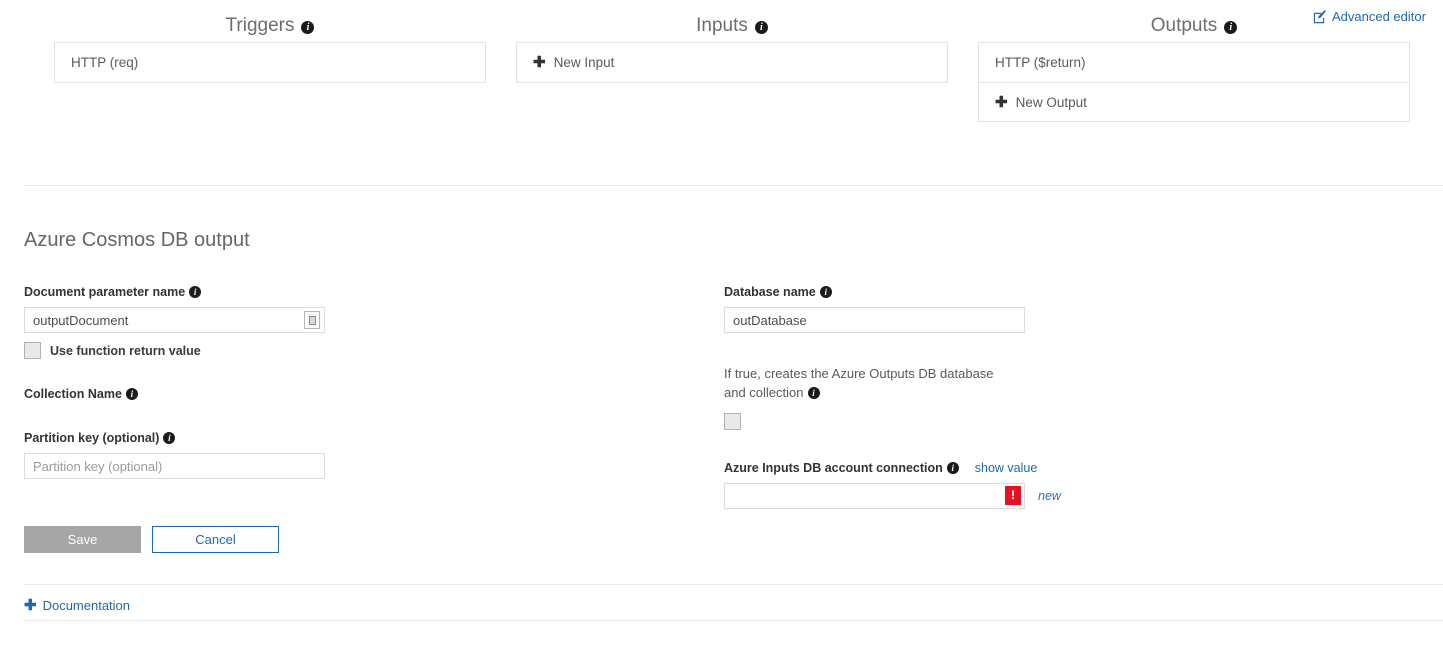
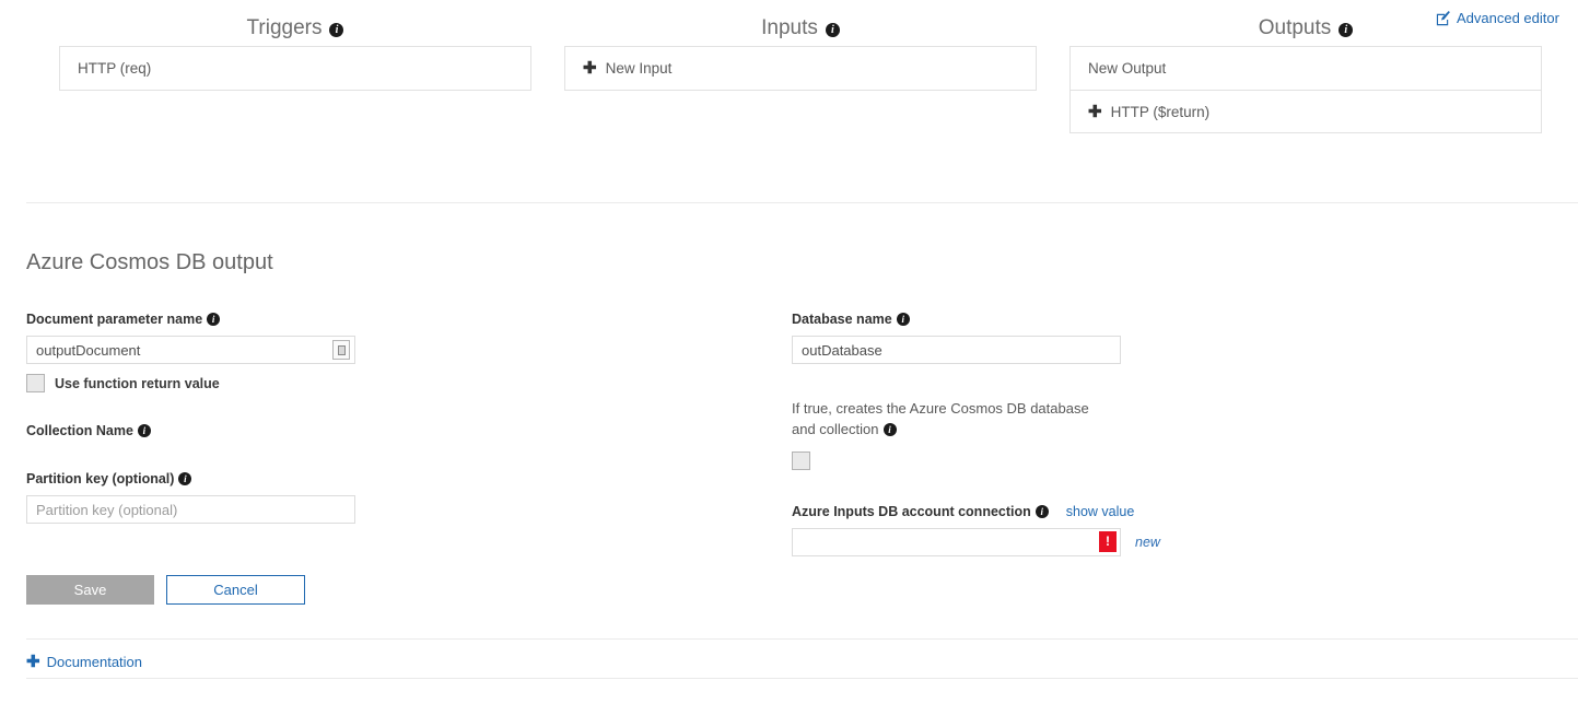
  Advanced editor
  Triggers
  i
  HTTP (req)
  Inputs
  i
  ✚
  New Input
  Outputs
  i
- HTTP ($return)
+ New Output
  ✚
- New Output
+ HTTP ($return)
  Azure Cosmos DB output
  Document parameter name i
  outputDocument
  Use function return value
  Collection Name i
  Partition key (optional) i
  Partition key (optional)
  Database name i
  outDatabase
- If true, creates the Azure Outputs DB database and collection i
+ If true, creates the Azure Cosmos DB database and collection i
  Azure Inputs DB account connection i
  show value
  !
  new
  Save
  Cancel
  ✚
  Documentation
